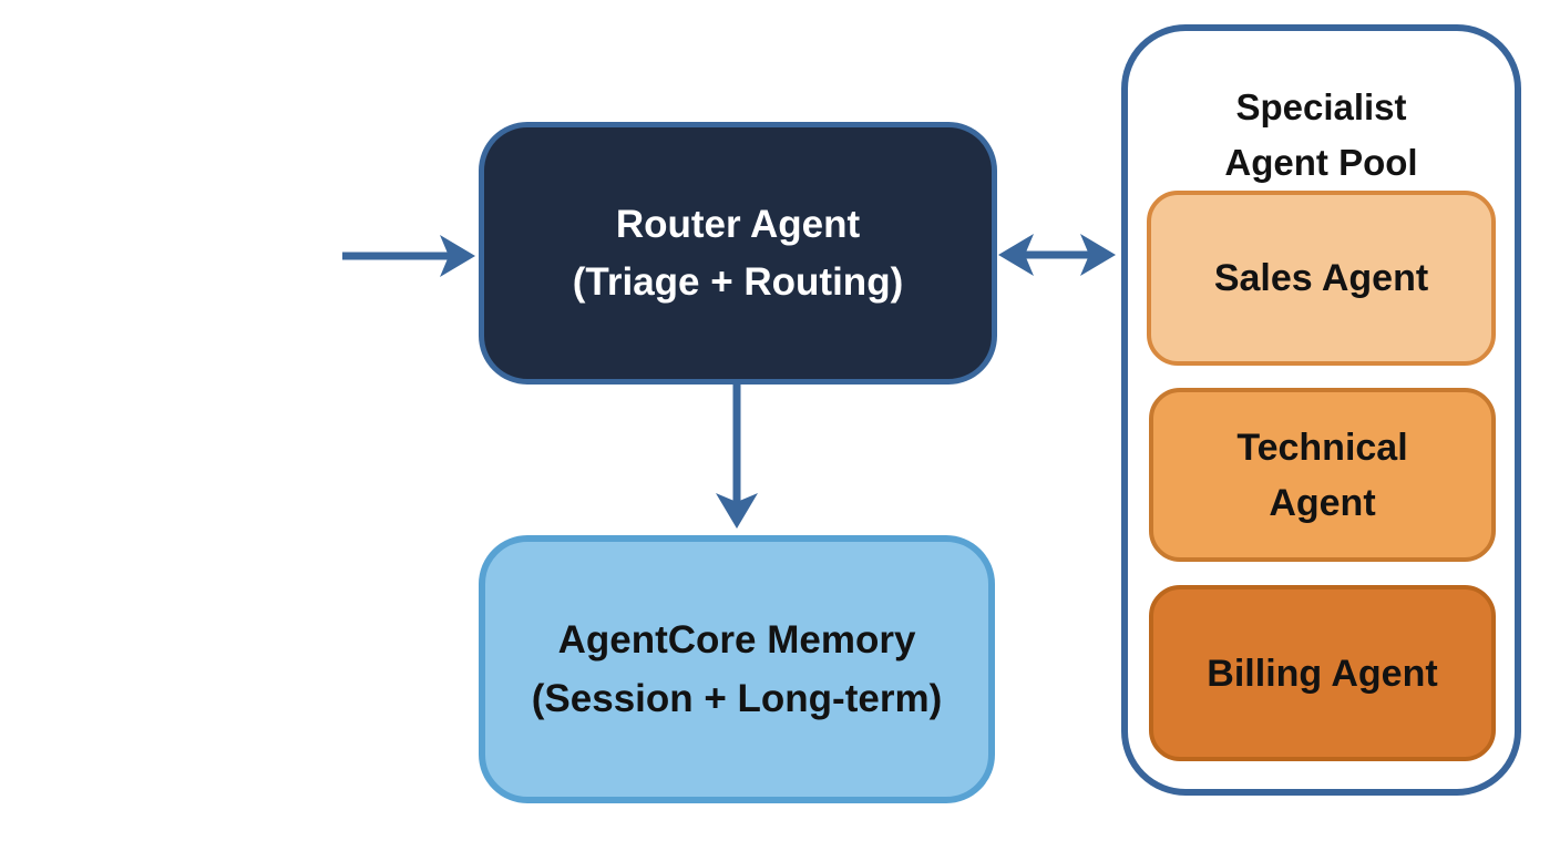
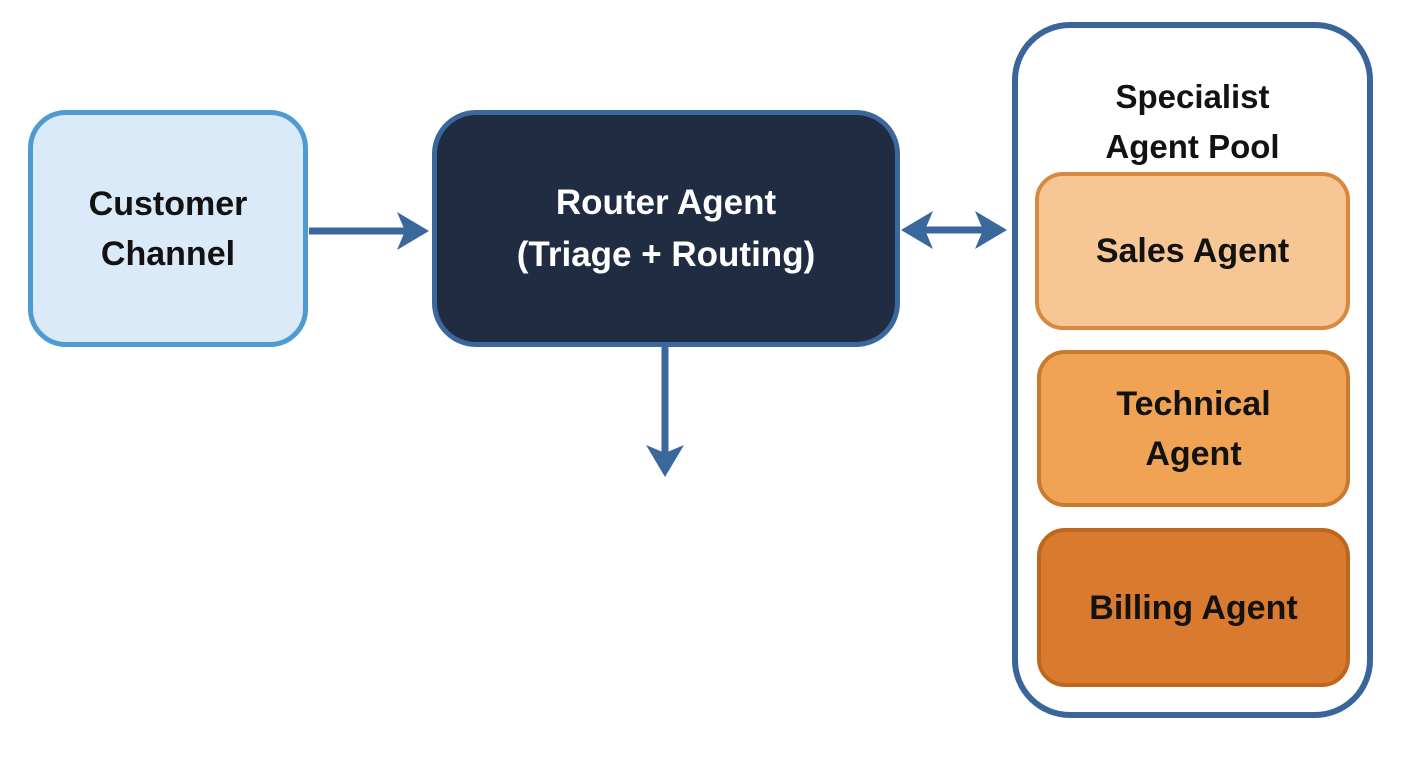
+ Customer
+ Channel
  Router Agent
  (Triage + Routing)
- AgentCore Memory
- (Session + Long-term)
  Specialist
  Agent Pool
  Sales Agent
  Technical
  Agent
  Billing Agent
